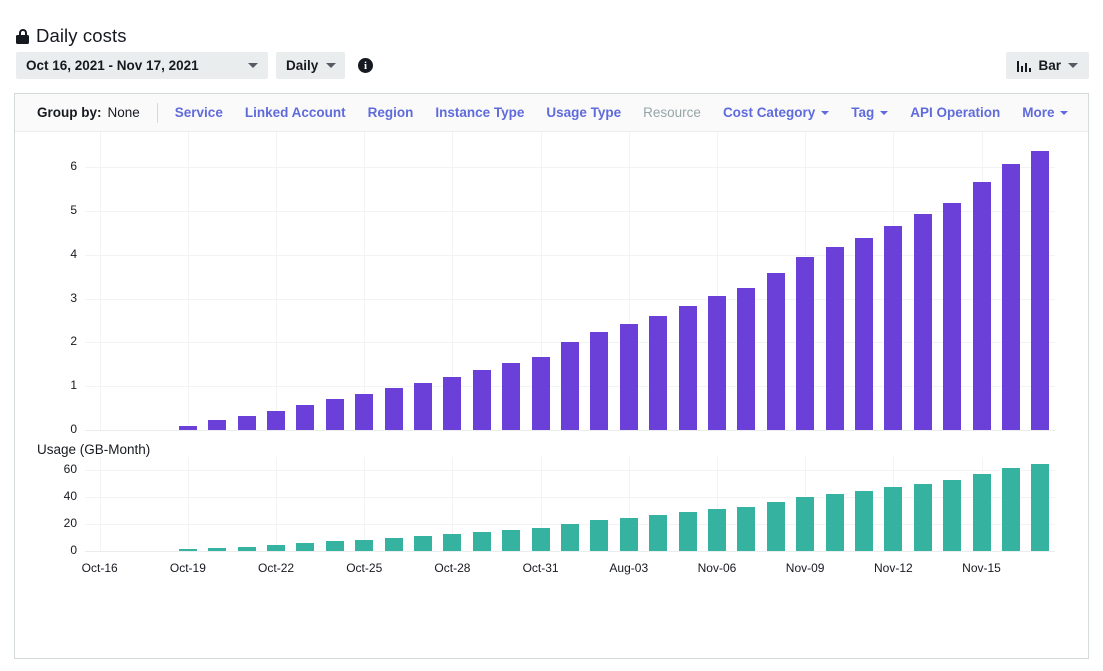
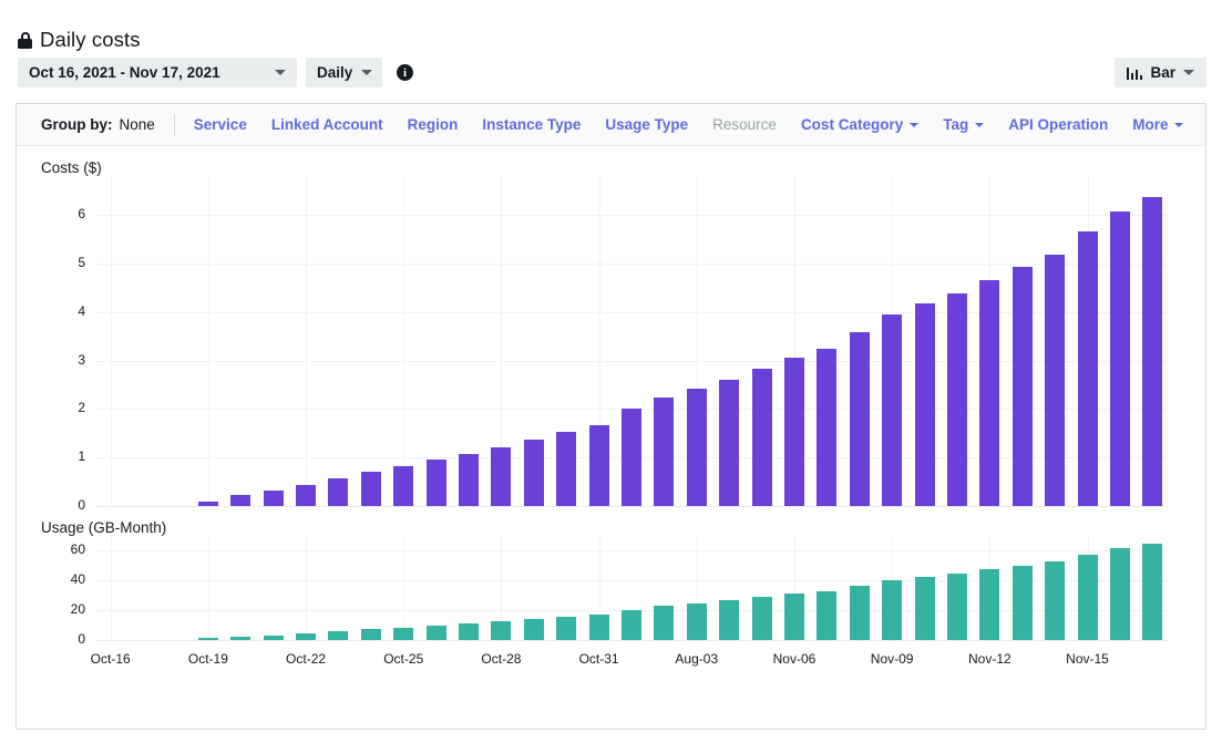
  Daily costs
  Oct 16, 2021 - Nov 17, 2021
  Daily
  i
  Bar
  Group by:
  None
  Service
  Linked Account
  Region
  Instance Type
  Usage Type
  Resource
  Cost Category
  Tag
  API Operation
  More
+ Costs ($)
  0
  1
  2
  3
  4
  5
  6
  Usage (GB-Month)
  0
  20
  40
  60
  Oct-16
  Oct-19
  Oct-22
  Oct-25
  Oct-28
  Oct-31
  Aug-03
  Nov-06
  Nov-09
  Nov-12
  Nov-15
